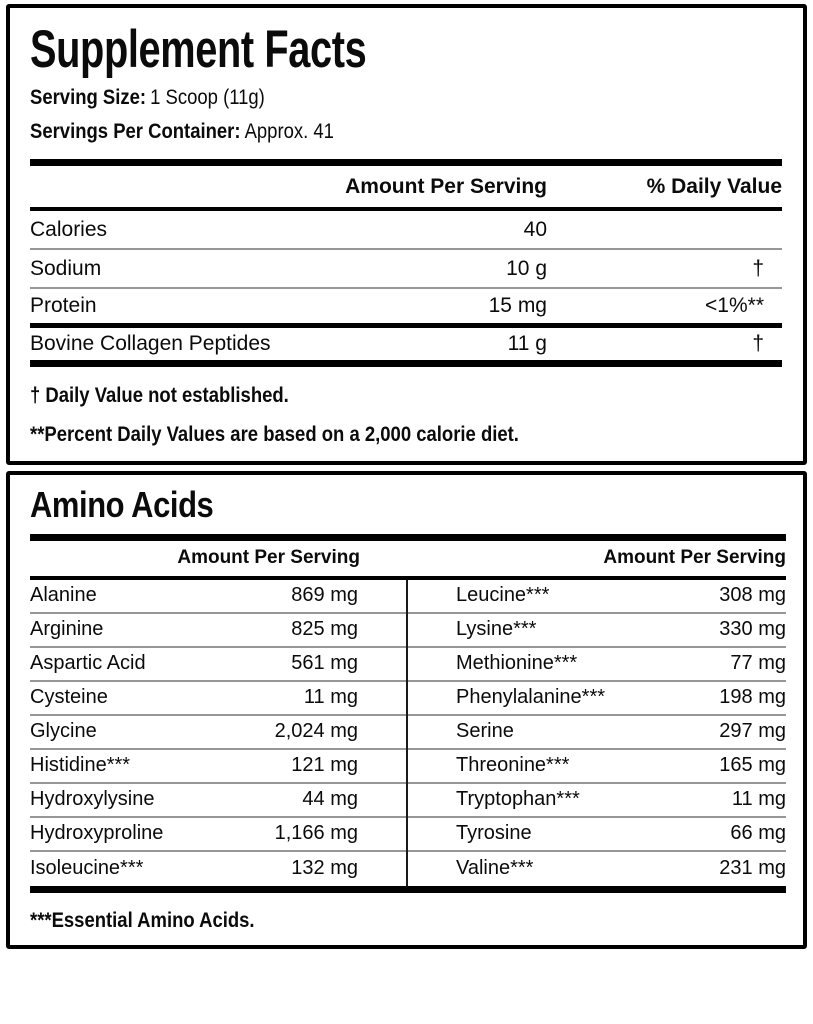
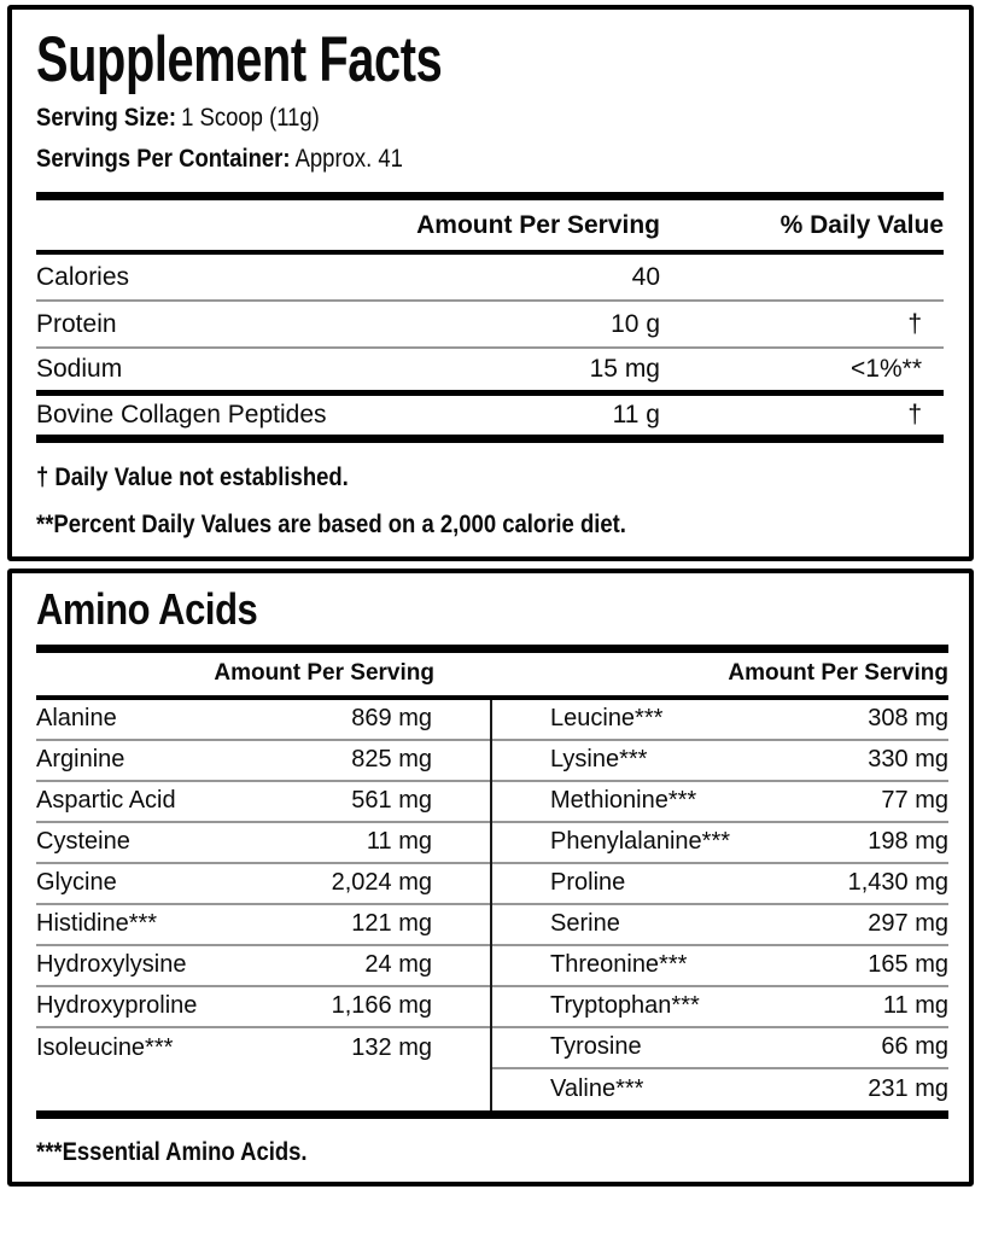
  Supplement Facts
  Serving Size: 1 Scoop (11g)
  Servings Per Container: Approx. 41
  Amount Per Serving
  % Daily Value
  Calories
  40
- Sodium
+ Protein
  10 g
  †
- Protein
+ Sodium
  15 mg
  <1%**
  Bovine Collagen Peptides
  11 g
  †
  † Daily Value not established.
  **Percent Daily Values are based on a 2,000 calorie diet.
  Amino Acids
  Amount Per Serving
  Amount Per Serving
  Alanine
  869 mg
  Arginine
  825 mg
  Aspartic Acid
  561 mg
  Cysteine
  11 mg
  Glycine
  2,024 mg
  Histidine***
  121 mg
  Hydroxylysine
- 44 mg
+ 24 mg
  Hydroxyproline
  1,166 mg
  Isoleucine***
  132 mg
  Leucine***
  308 mg
  Lysine***
  330 mg
  Methionine***
  77 mg
  Phenylalanine***
  198 mg
+ Proline
+ 1,430 mg
  Serine
  297 mg
  Threonine***
  165 mg
  Tryptophan***
  11 mg
  Tyrosine
  66 mg
  Valine***
  231 mg
  ***Essential Amino Acids.
